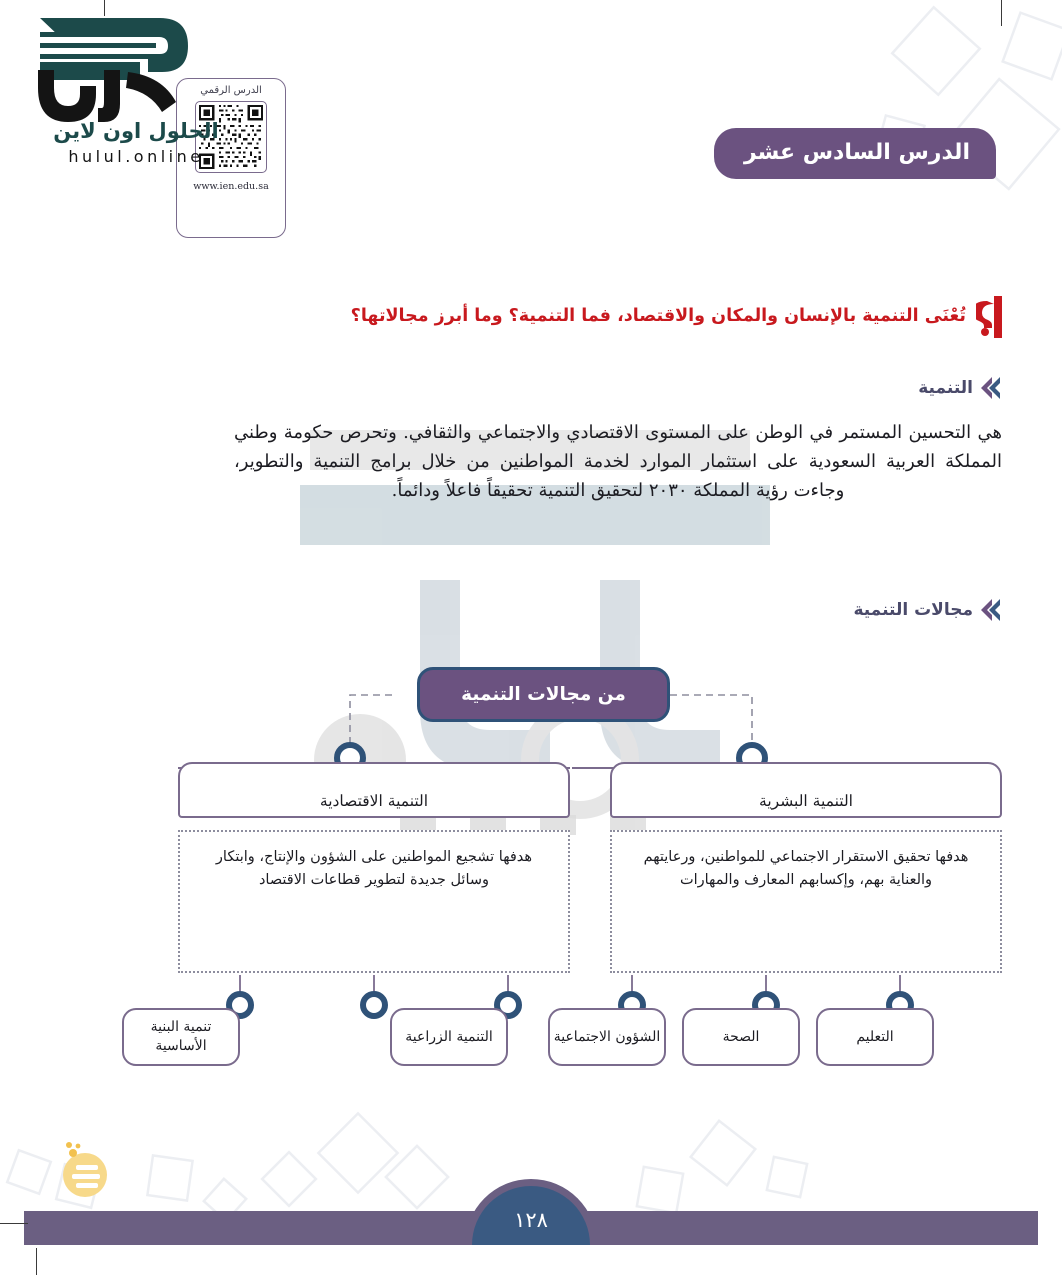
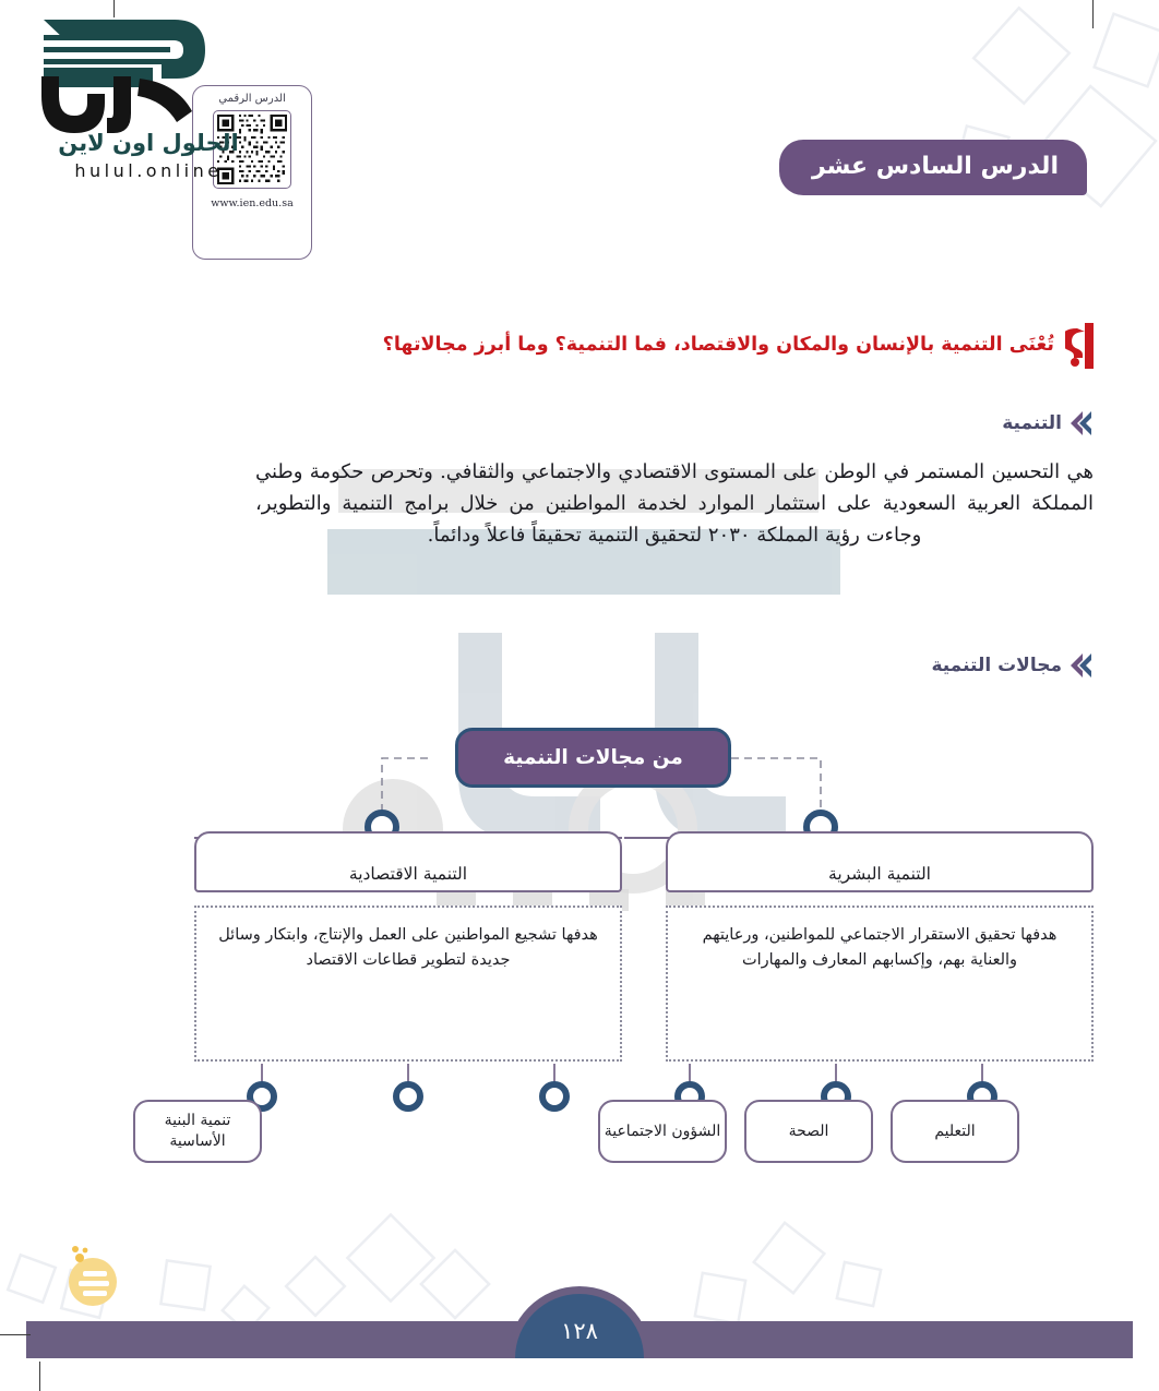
  الحلول اون لاين
  hulul.online
  الدرس الرقمي
  www.ien.edu.sa
  الدرس السادس عشر
  تُعْنَى التنمية بالإنسان والمكان والاقتصاد، فما التنمية؟ وما أبرز مجالاتها؟
  التنمية
  هي التحسين المستمر في الوطن على المستوى الاقتصادي والاجتماعي والثقافي. وتحرص حكومة وطني المملكة العربية السعودية على استثمار الموارد لخدمة المواطنين من خلال برامج التنمية والتطوير، وجاءت رؤية المملكة ٢٠٣٠ لتحقيق التنمية تحقيقاً فاعلاً ودائماً.
  مجالات التنمية
  من مجالات التنمية
  التنمية البشرية
  التنمية الاقتصادية
  هدفها تحقيق الاستقرار الاجتماعي للمواطنين، ورعايتهم والعناية بهم، وإكسابهم المعارف والمهارات
- هدفها تشجيع المواطنين على الشؤون والإنتاج، وابتكار وسائل جديدة لتطوير قطاعات الاقتصاد
+ هدفها تشجيع المواطنين على العمل والإنتاج، وابتكار وسائل جديدة لتطوير قطاعات الاقتصاد
  تنمية البنية الأساسية
- التنمية الزراعية
  الشؤون الاجتماعية
  الصحة
  التعليم
  ١٢٨
